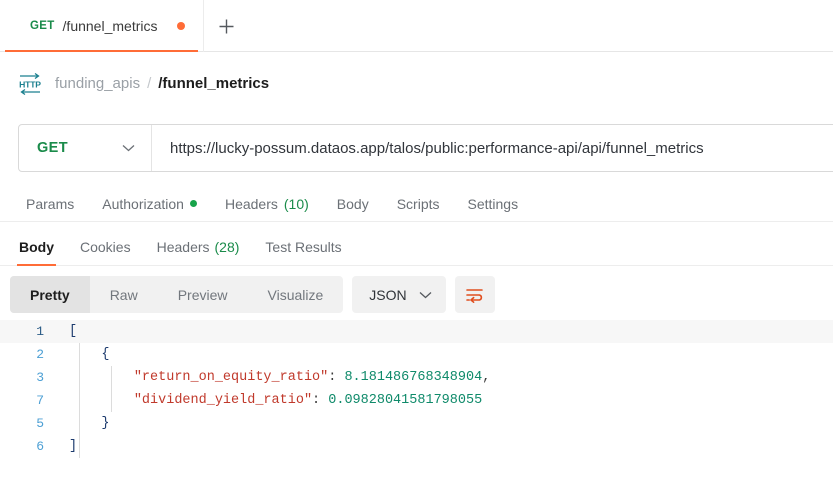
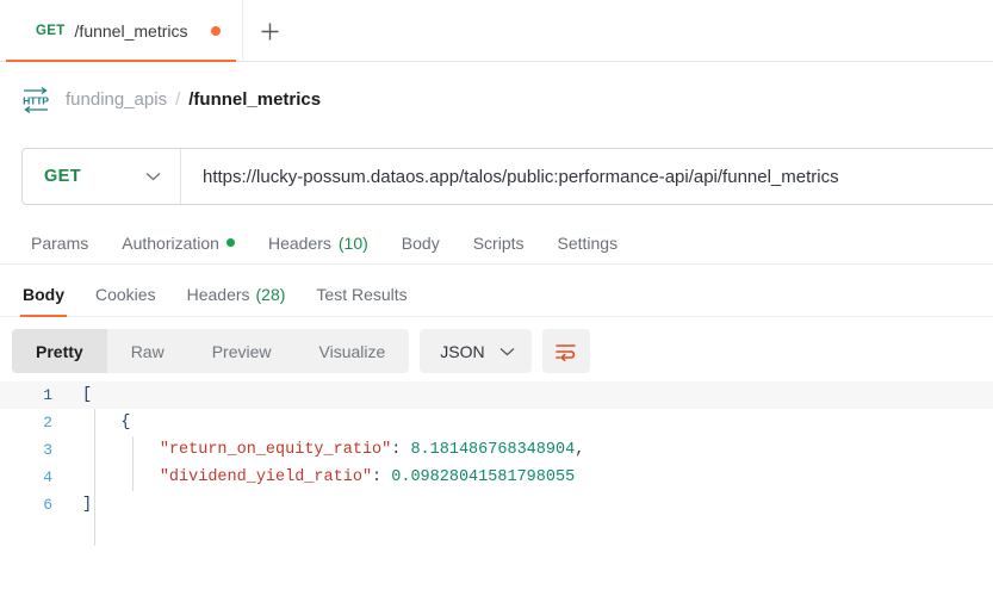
  GET
  /funnel_metrics
  HTTP
  funding_apis
  /
  /funnel_metrics
  GET
  https://lucky-possum.dataos.app/talos/public:performance-api/api/funnel_metrics
  Params
  Authorization
  Headers
  (10)
  Body
  Scripts
  Settings
  Body
  Cookies
  Headers
  (28)
  Test Results
  Pretty
  Raw
  Preview
  Visualize
  JSON
  1
  [
  2
  {
  3
  "return_on_equity_ratio": 8.181486768348904,
- 7
+ 4
  "dividend_yield_ratio": 0.09828041581798055
- 5
- }
  6
  ]
